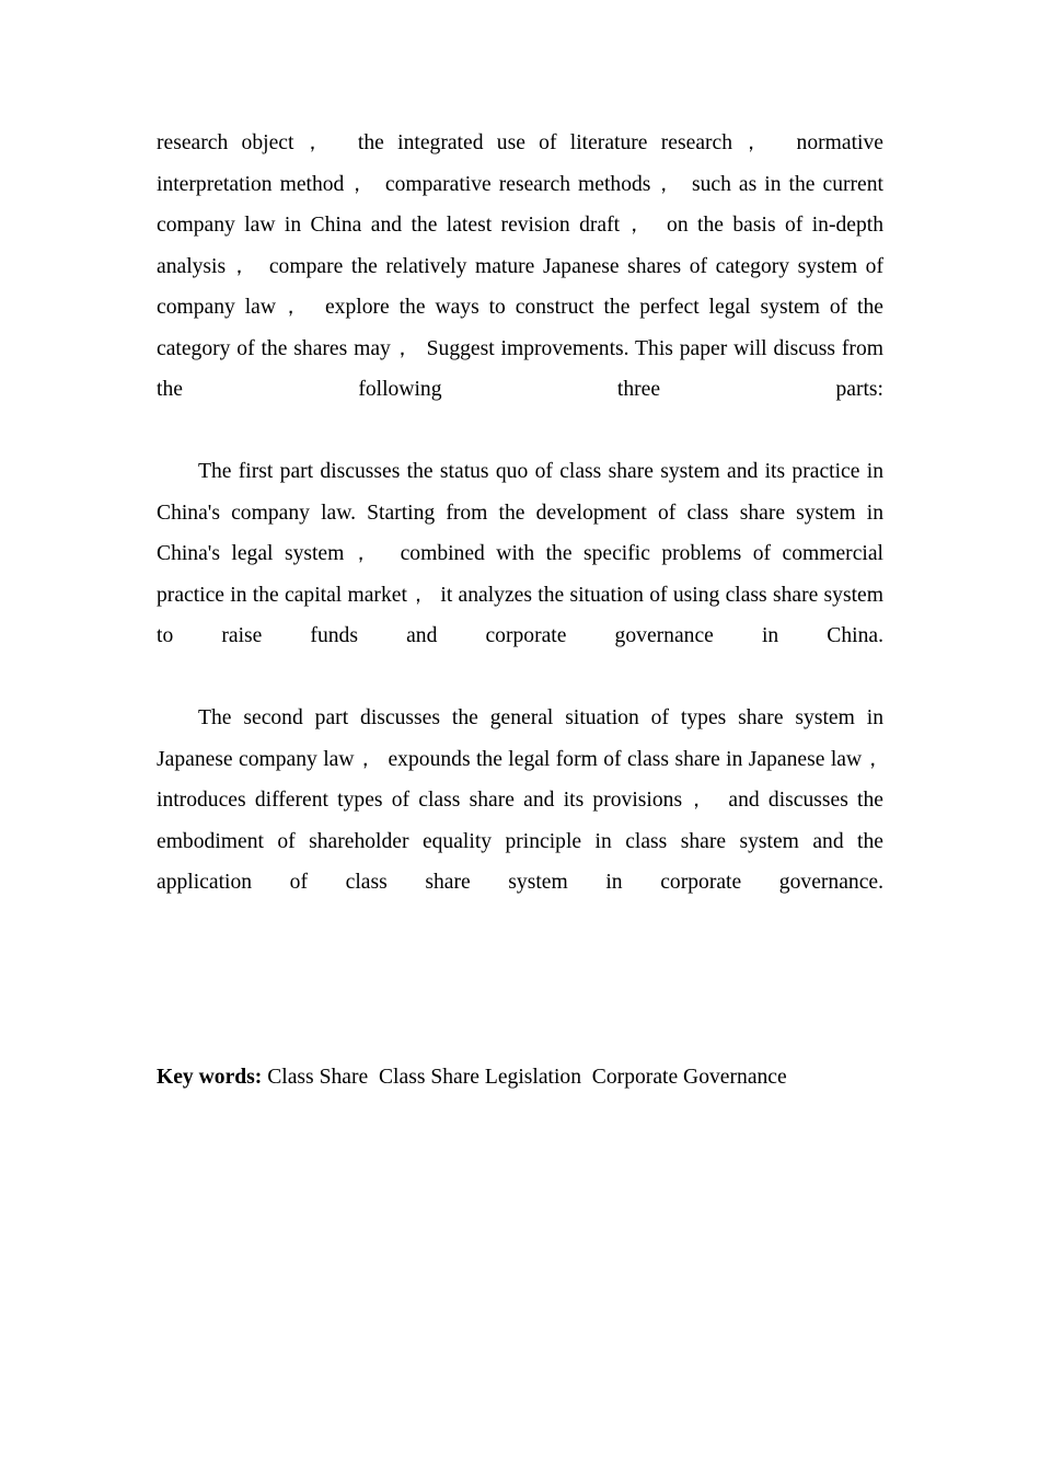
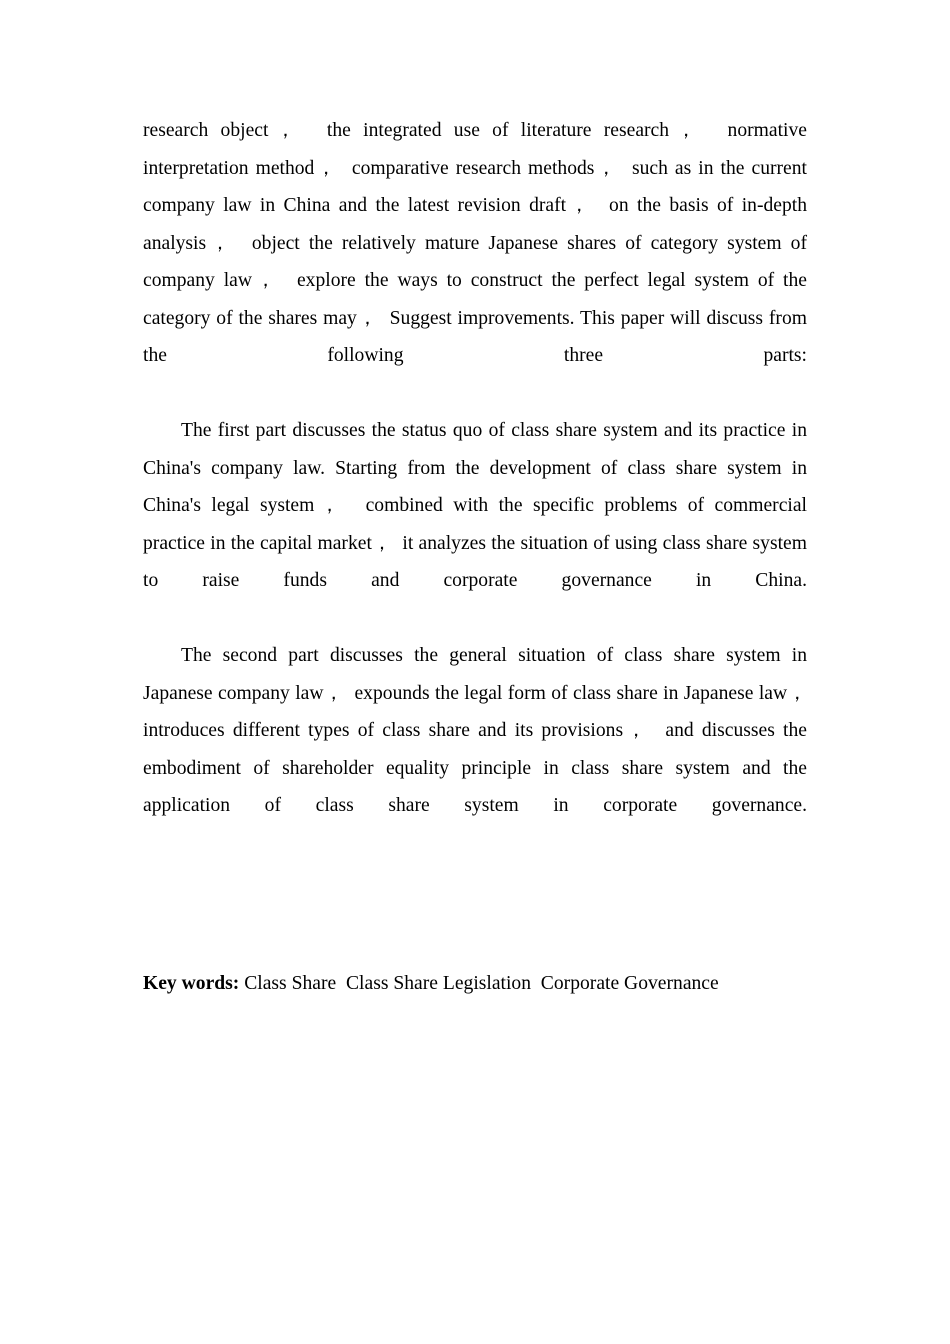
- research object， the integrated use of literature research， normative interpretation method， comparative research methods， such as in the current company law in China and the latest revision draft， on the basis of in-depth analysis， compare the relatively mature Japanese shares of category system of company law， explore the ways to construct the perfect legal system of the category of the shares may， Suggest improvements. This paper will discuss from the following three parts:
+ research object， the integrated use of literature research， normative interpretation method， comparative research methods， such as in the current company law in China and the latest revision draft， on the basis of in-depth analysis， object the relatively mature Japanese shares of category system of company law， explore the ways to construct the perfect legal system of the category of the shares may， Suggest improvements. This paper will discuss from the following three parts:
  The first part discusses the status quo of class share system and its practice in China's company law. Starting from the development of class share system in China's legal system， combined with the specific problems of commercial practice in the capital market， it analyzes the situation of using class share system to raise funds and corporate governance in China.
- The second part discusses the general situation of types share system in Japanese company law， expounds the legal form of class share in Japanese law， introduces different types of class share and its provisions， and discusses the embodiment of shareholder equality principle in class share system and the application of class share system in corporate governance.
+ The second part discusses the general situation of class share system in Japanese company law， expounds the legal form of class share in Japanese law， introduces different types of class share and its provisions， and discusses the embodiment of shareholder equality principle in class share system and the application of class share system in corporate governance.
  Key words: Class Share Class Share Legislation Corporate Governance
